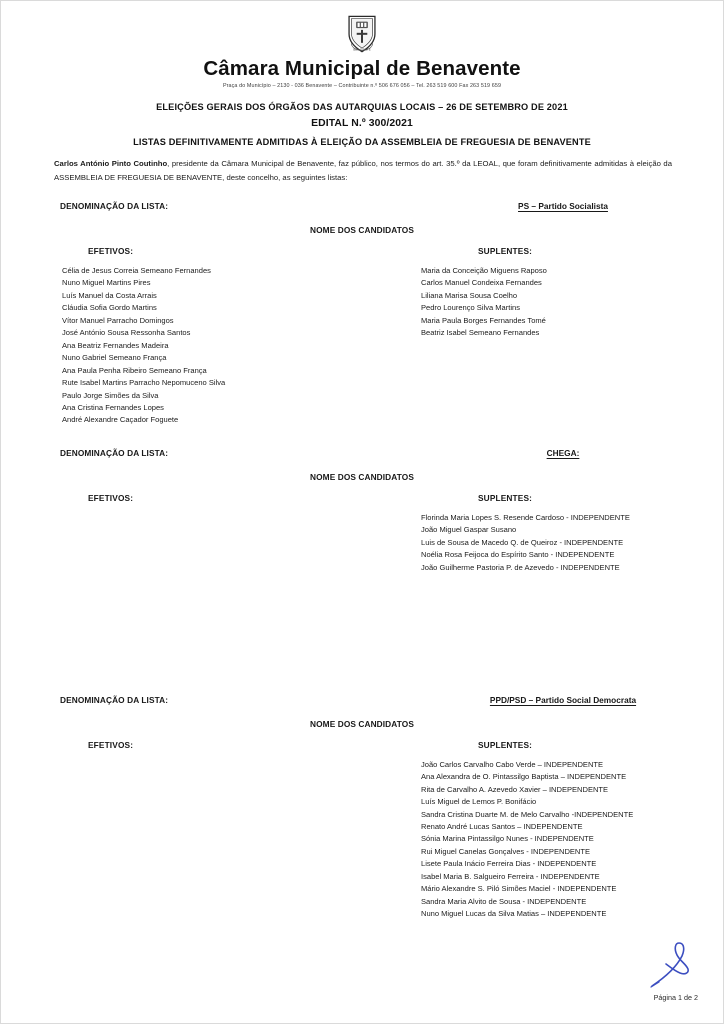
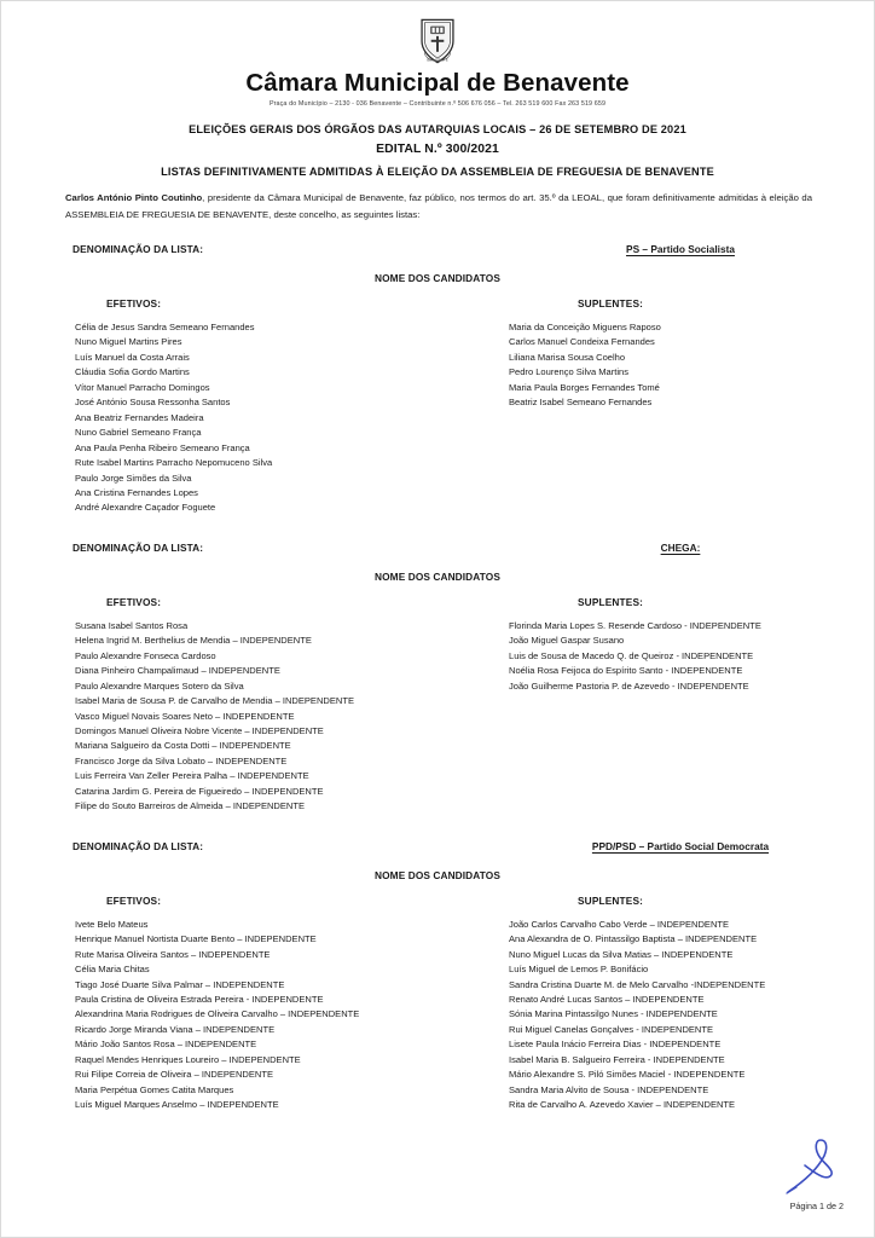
  Câmara Municipal de Benavente
  ELEIÇÕES GERAIS DOS ÓRGÃOS DAS AUTARQUIAS LOCAIS – 26 DE SETEMBRO DE 2021
  EDITAL N.º 300/2021
  LISTAS DEFINITIVAMENTE ADMITIDAS À ELEIÇÃO DA ASSEMBLEIA DE FREGUESIA DE BENAVENTE
  Carlos António Pinto Coutinho, presidente da Câmara Municipal de Benavente, faz público, nos termos do art. 35.º da LEOAL, que foram definitivamente admitidas à eleição da ASSEMBLEIA DE FREGUESIA DE BENAVENTE, deste concelho, as seguintes listas:
  DENOMINAÇÃO DA LISTA:
  PS – Partido Socialista
  NOME DOS CANDIDATOS
  EFETIVOS:
  SUPLENTES:
- Célia de Jesus Correia Semeano Fernandes
+ Célia de Jesus Sandra Semeano Fernandes
  Nuno Miguel Martins Pires
  Luís Manuel da Costa Arrais
  Cláudia Sofia Gordo Martins
  Vítor Manuel Parracho Domingos
  José António Sousa Ressonha Santos
  Ana Beatriz Fernandes Madeira
  Nuno Gabriel Semeano França
  Ana Paula Penha Ribeiro Semeano França
  Rute Isabel Martins Parracho Nepomuceno Silva
  Paulo Jorge Simões da Silva
  Ana Cristina Fernandes Lopes
  André Alexandre Caçador Foguete
  Maria da Conceição Miguens Raposo
  Carlos Manuel Condeixa Fernandes
  Liliana Marisa Sousa Coelho
  Pedro Lourenço Silva Martins
  Maria Paula Borges Fernandes Tomé
  Beatriz Isabel Semeano Fernandes
  DENOMINAÇÃO DA LISTA:
  CHEGA:
  NOME DOS CANDIDATOS
  EFETIVOS:
  SUPLENTES:
+ Susana Isabel Santos Rosa
+ Helena Ingrid M. Berthelius de Mendia – INDEPENDENTE
+ Paulo Alexandre Fonseca Cardoso
+ Diana Pinheiro Champalimaud – INDEPENDENTE
+ Paulo Alexandre Marques Sotero da Silva
+ Isabel Maria de Sousa P. de Carvalho de Mendia – INDEPENDENTE
+ Vasco Miguel Novais Soares Neto – INDEPENDENTE
+ Domingos Manuel Oliveira Nobre Vicente – INDEPENDENTE
+ Mariana Salgueiro da Costa Dotti – INDEPENDENTE
+ Francisco Jorge da Silva Lobato – INDEPENDENTE
+ Luis Ferreira Van Zeller Pereira Palha – INDEPENDENTE
+ Catarina Jardim G. Pereira de Figueiredo – INDEPENDENTE
+ Filipe do Souto Barreiros de Almeida – INDEPENDENTE
  Florinda Maria Lopes S. Resende Cardoso - INDEPENDENTE
  João Miguel Gaspar Susano
  Luis de Sousa de Macedo Q. de Queiroz - INDEPENDENTE
  Noélia Rosa Feijoca do Espírito Santo - INDEPENDENTE
  João Guilherme Pastoria P. de Azevedo - INDEPENDENTE
  DENOMINAÇÃO DA LISTA:
  PPD/PSD – Partido Social Democrata
  NOME DOS CANDIDATOS
  EFETIVOS:
  SUPLENTES:
+ Ivete Belo Mateus
+ Henrique Manuel Nortista Duarte Bento – INDEPENDENTE
+ Rute Marisa Oliveira Santos – INDEPENDENTE
+ Célia Maria Chitas
+ Tiago José Duarte Silva Palmar – INDEPENDENTE
+ Paula Cristina de Oliveira Estrada Pereira - INDEPENDENTE
+ Alexandrina Maria Rodrigues de Oliveira Carvalho – INDEPENDENTE
+ Ricardo Jorge Miranda Viana – INDEPENDENTE
+ Mário João Santos Rosa – INDEPENDENTE
+ Raquel Mendes Henriques Loureiro – INDEPENDENTE
+ Rui Filipe Correia de Oliveira – INDEPENDENTE
+ Maria Perpétua Gomes Catita Marques
+ Luís Miguel Marques Anselmo – INDEPENDENTE
  João Carlos Carvalho Cabo Verde – INDEPENDENTE
  Ana Alexandra de O. Pintassilgo Baptista – INDEPENDENTE
- Rita de Carvalho A. Azevedo Xavier – INDEPENDENTE
+ Nuno Miguel Lucas da Silva Matias – INDEPENDENTE
  Luís Miguel de Lemos P. Bonifácio
  Sandra Cristina Duarte M. de Melo Carvalho -INDEPENDENTE
  Renato André Lucas Santos – INDEPENDENTE
  Sónia Marina Pintassilgo Nunes - INDEPENDENTE
  Rui Miguel Canelas Gonçalves - INDEPENDENTE
  Lisete Paula Inácio Ferreira Dias - INDEPENDENTE
  Isabel Maria B. Salgueiro Ferreira - INDEPENDENTE
  Mário Alexandre S. Piló Simões Maciel - INDEPENDENTE
  Sandra Maria Alvito de Sousa - INDEPENDENTE
- Nuno Miguel Lucas da Silva Matias – INDEPENDENTE
+ Rita de Carvalho A. Azevedo Xavier – INDEPENDENTE
  Página 1 de 2
